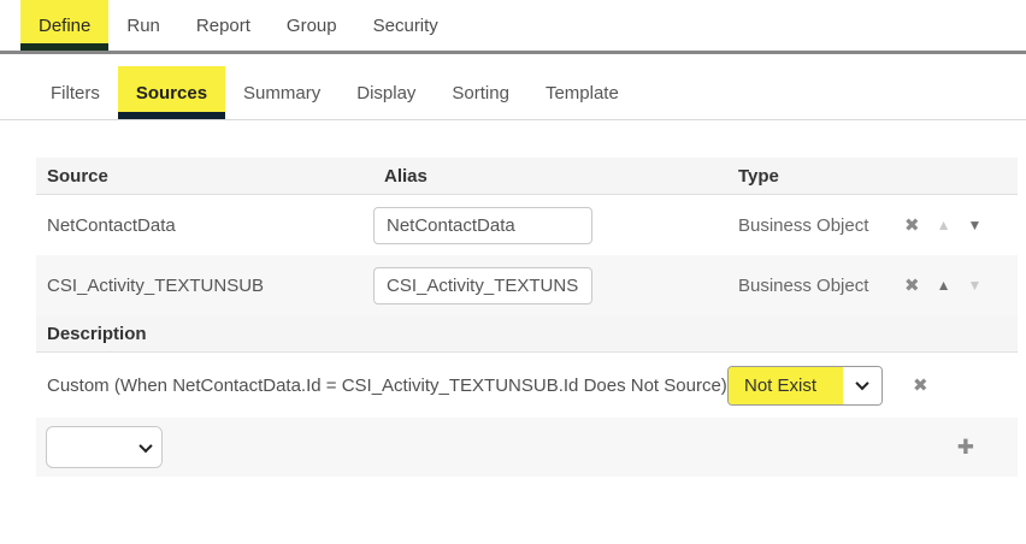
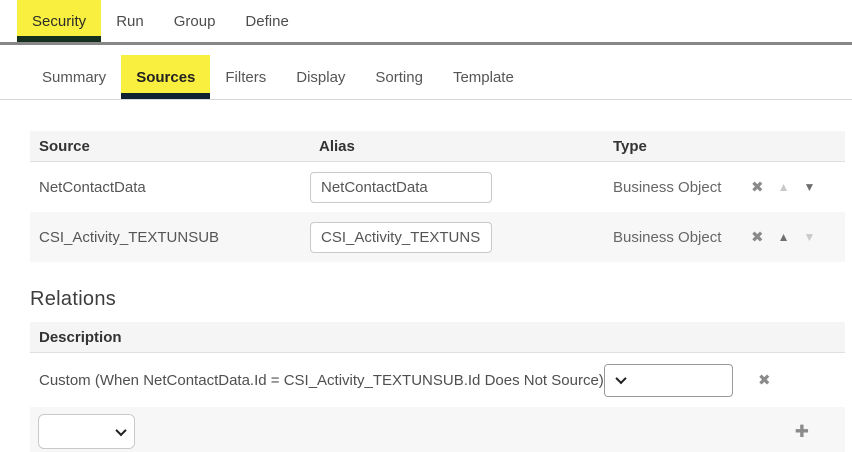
- Define
+ Security
  Run
- Report
  Group
- Security
+ Define
- Filters
+ Summary
  Sources
- Summary
+ Filters
  Display
  Sorting
  Template
  Source
  Alias
  Type
  NetContactData
  NetContactData
  Business Object
  ✖
  ▲
  ▼
  CSI_Activity_TEXTUNSUB
  CSI_Activity_TEXTUNS
  Business Object
  ✖
  ▲
  ▼
+ Relations
  Description
  Custom (When NetContactData.Id = CSI_Activity_TEXTUNSUB.Id Does Not Source)
- Not Exist
  ✖
  ✚
